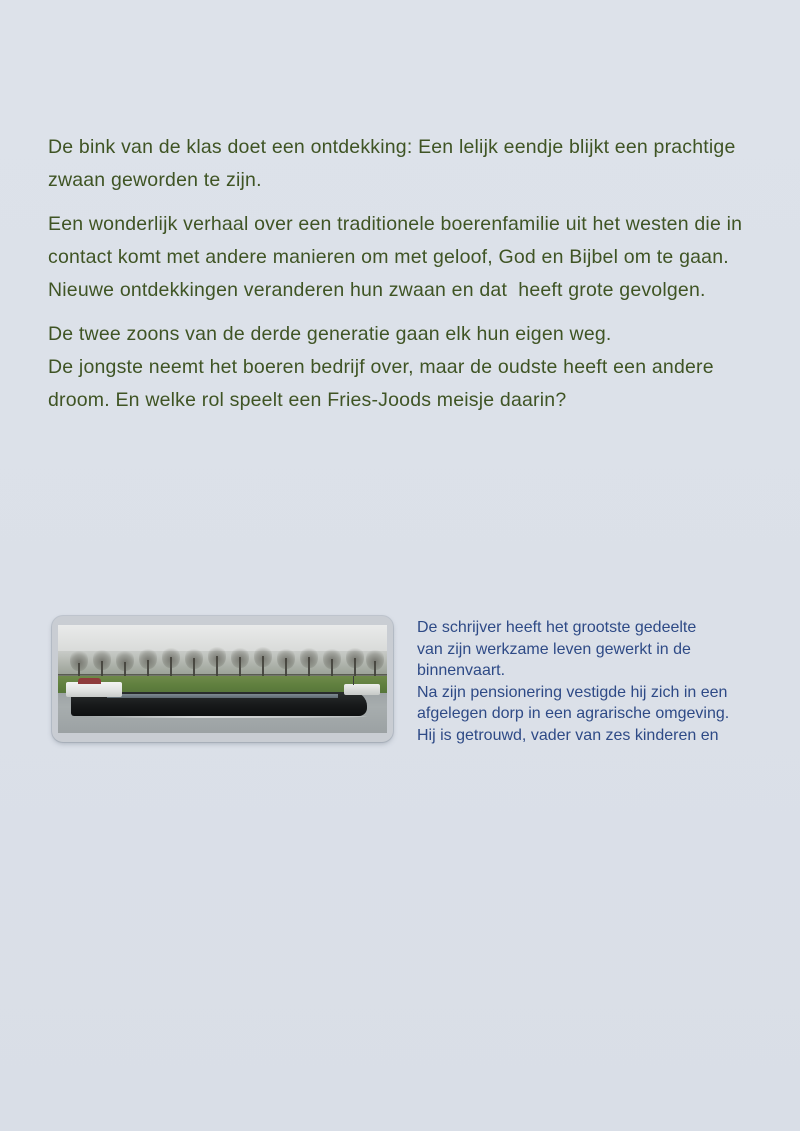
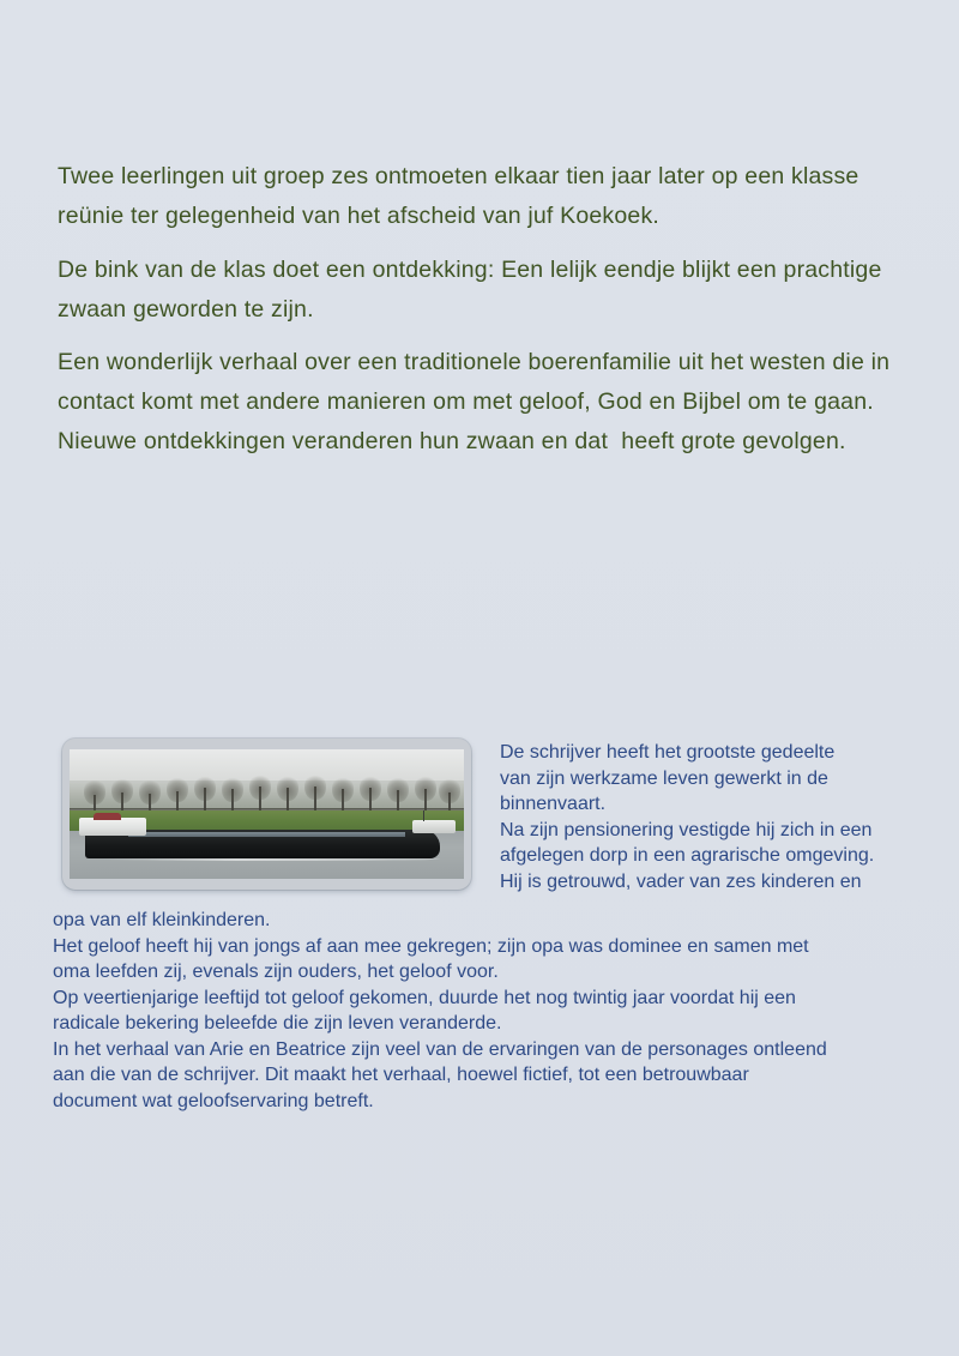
+ Twee leerlingen uit groep zes ontmoeten elkaar tien jaar later op een klasse reünie ter gelegenheid van het afscheid van juf Koekoek.
  De bink van de klas doet een ontdekking: Een lelijk eendje blijkt een prachtige zwaan geworden te zijn.
  Een wonderlijk verhaal over een traditionele boerenfamilie uit het westen die in contact komt met andere manieren om met geloof, God en Bijbel om te gaan. Nieuwe ontdekkingen veranderen hun zwaan en dat heeft grote gevolgen.
- De twee zoons van de derde generatie gaan elk hun eigen weg.
- De jongste neemt het boeren bedrijf over, maar de oudste heeft een andere droom. En welke rol speelt een Fries-Joods meisje daarin?
  De schrijver heeft het grootste gedeelte
  van zijn werkzame leven gewerkt in de
  binnenvaart.
  Na zijn pensionering vestigde hij zich in een
  afgelegen dorp in een agrarische omgeving.
  Hij is getrouwd, vader van zes kinderen en
+ opa van elf kleinkinderen.
+ Het geloof heeft hij van jongs af aan mee gekregen; zijn opa was dominee en samen met
+ oma leefden zij, evenals zijn ouders, het geloof voor.
+ Op veertienjarige leeftijd tot geloof gekomen, duurde het nog twintig jaar voordat hij een
+ radicale bekering beleefde die zijn leven veranderde.
+ In het verhaal van Arie en Beatrice zijn veel van de ervaringen van de personages ontleend
+ aan die van de schrijver. Dit maakt het verhaal, hoewel fictief, tot een betrouwbaar
+ document wat geloofservaring betreft.
